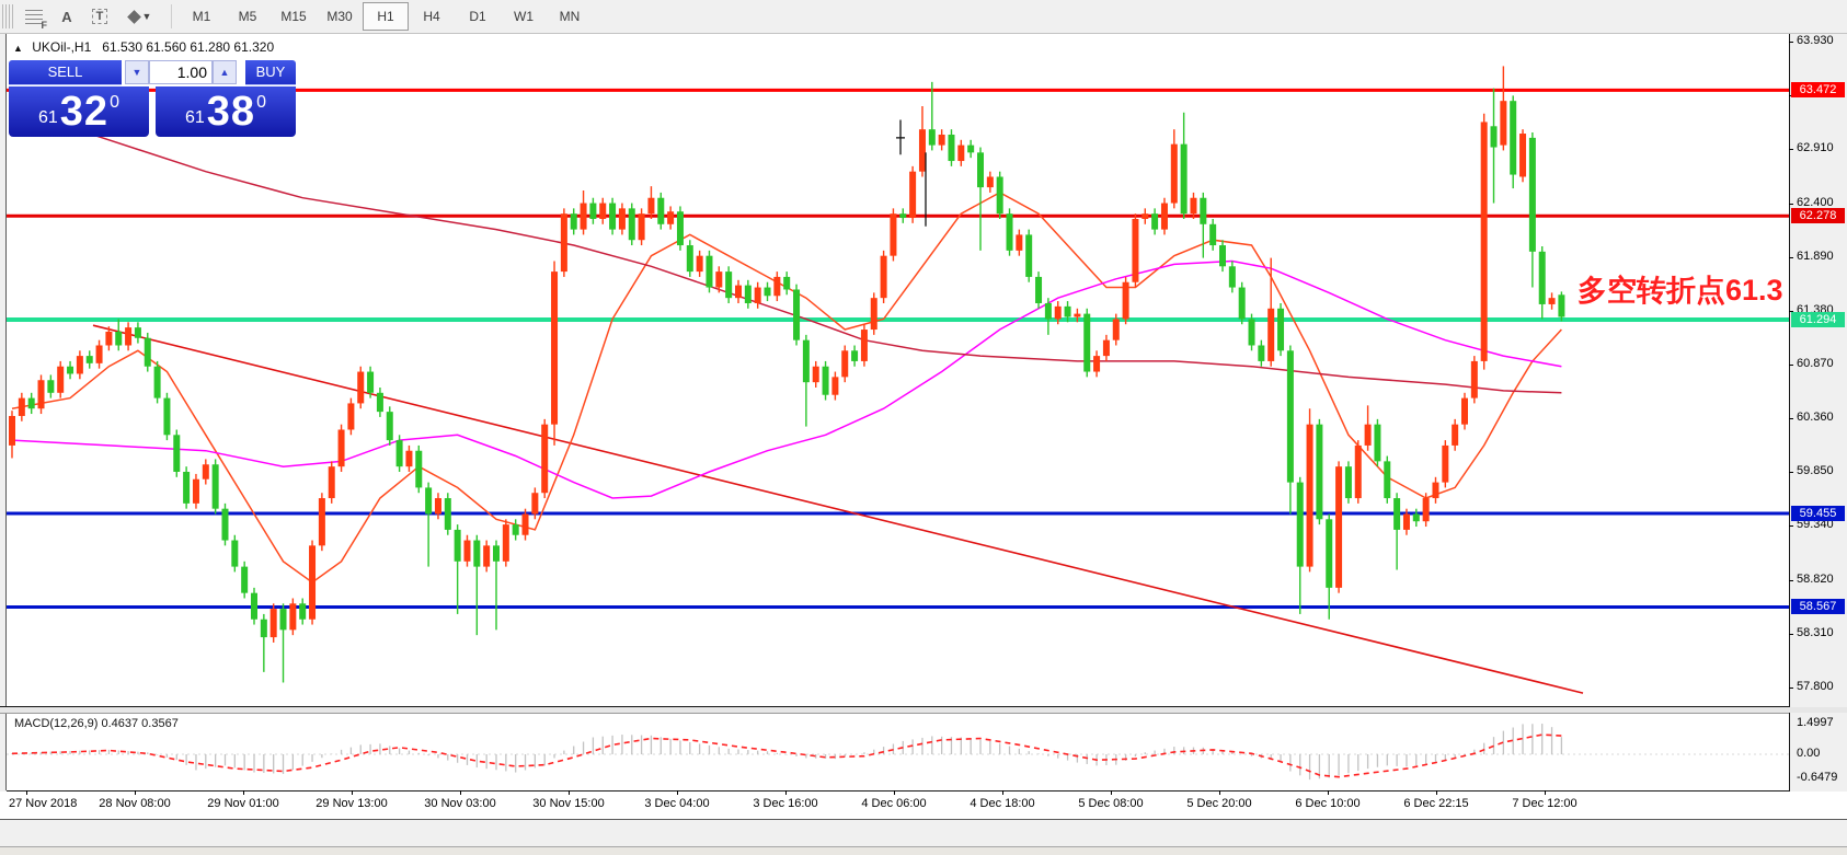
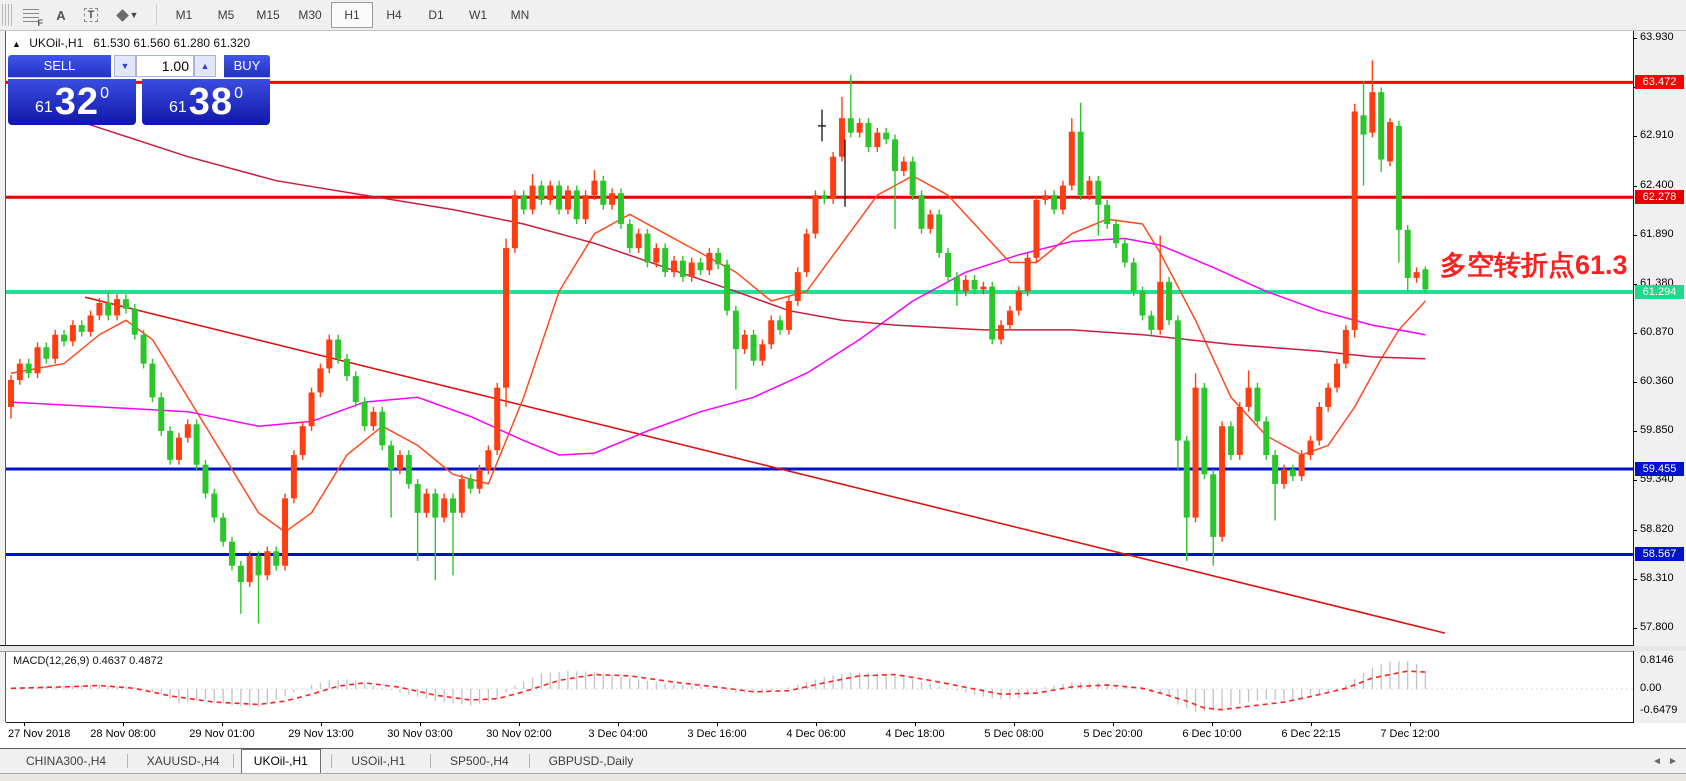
  F
  A
  T
  ▼
  M1
  M5
  M15
  M30
  H1
  H4
  D1
  W1
  MN
  ▲ UKOil-,H1 61.530 61.560 61.280 61.320
  多空转折点61.3
- MACD(12,26,9) 0.4637 0.3567
+ MACD(12,26,9) 0.4637 0.4872
  SELL
  ▼
  1.00
  ▲
  BUY
  61
  32
  0
  61
  38
  0
  63.930
  62.910
  62.400
  61.890
  61.380
  60.870
  60.360
  59.850
  59.340
  58.820
  58.310
  57.800
  63.472
  62.278
  61.294
  59.455
  58.567
- 1.4997
+ 0.8146
  0.00
  -0.6479
  27 Nov 2018
  28 Nov 08:00
  29 Nov 01:00
  29 Nov 13:00
  30 Nov 03:00
- 30 Nov 15:00
+ 30 Nov 02:00
  3 Dec 04:00
  3 Dec 16:00
  4 Dec 06:00
  4 Dec 18:00
  5 Dec 08:00
  5 Dec 20:00
  6 Dec 10:00
  6 Dec 22:15
  7 Dec 12:00
+ ◄
+ ►
+ CHINA300-,H4
+ XAUUSD-,H4
+ UKOil-,H1
+ USOil-,H1
+ SP500-,H4
+ GBPUSD-,Daily
